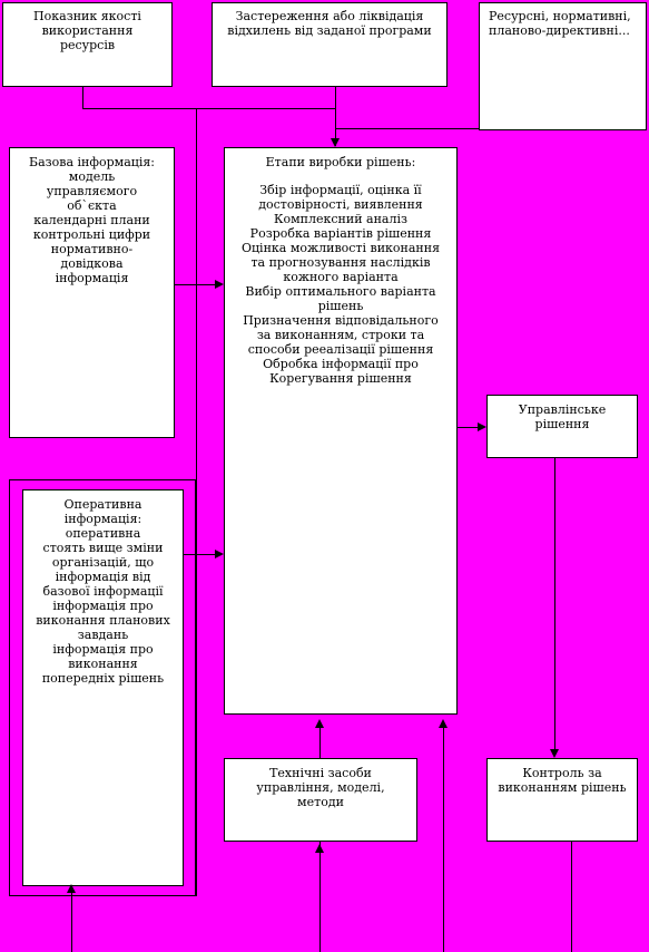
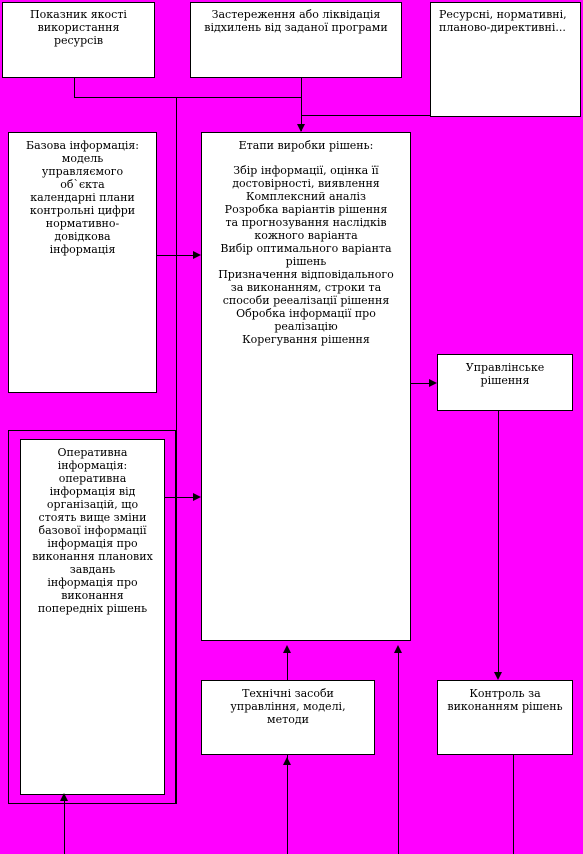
  Показник якості
  використання
  ресурсів
  Застереження або ліквідація
  відхилень від заданої програми
  Ресурсні, нормативні,
  планово-директивні...
  Базова інформація:
  модель
  управляємого
  об`єкта
  календарні плани
  контрольні цифри
  нормативно-
  довідкова
  інформація
  Етапи виробки рішень:
  Збір інформації, оцінка її
  достовірності, виявлення
  Комплексний аналіз
  Розробка варіантів рішення
- Оцінка можливості виконання
  та прогнозування наслідків
  кожного варіанта
  Вибір оптимального варіанта
  рішень
  Призначення відповідального
  за виконанням, строки та
  способи рееалізації рішення
  Обробка інформації про
+ реалізацію
  Корегування рішення
  Оперативна
  інформація:
  оперативна
- стоять вище зміни
+ інформація від
  організацій, що
- інформація від
+ стоять вище зміни
  базової інформації
  інформація про
  виконання планових
  завдань
  інформація про
  виконання
  попередніх рішень
  Управлінське
  рішення
  Технічні засоби
  управління, моделі,
  методи
  Контроль за
  виконанням рішень
